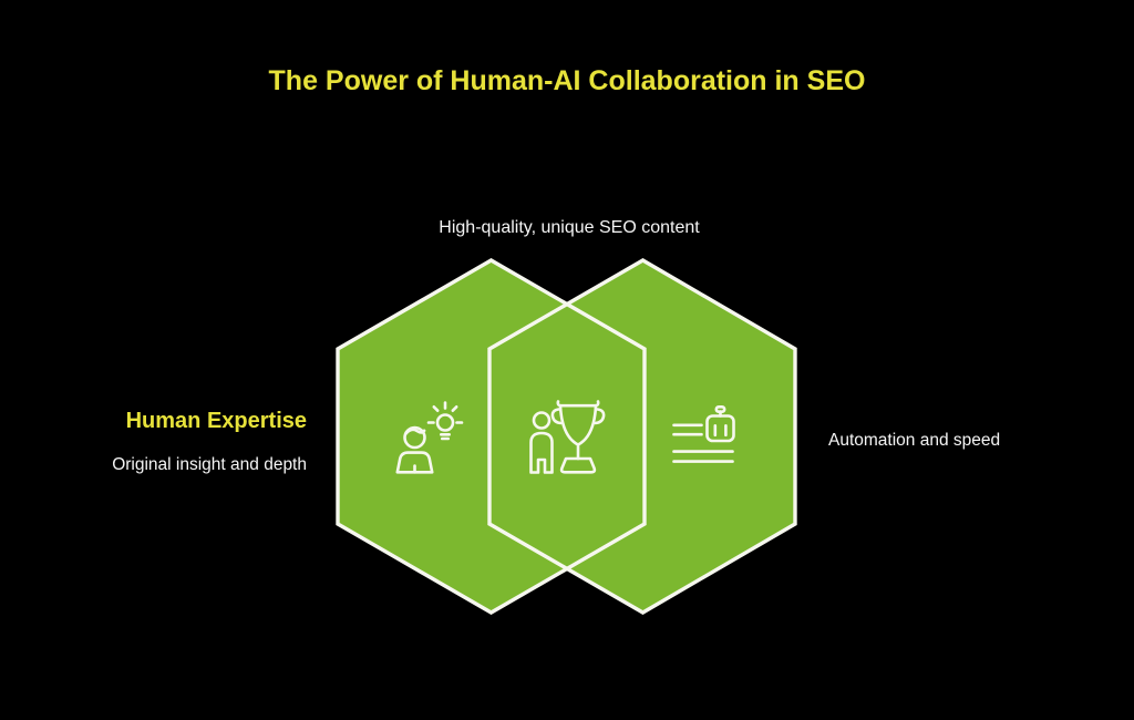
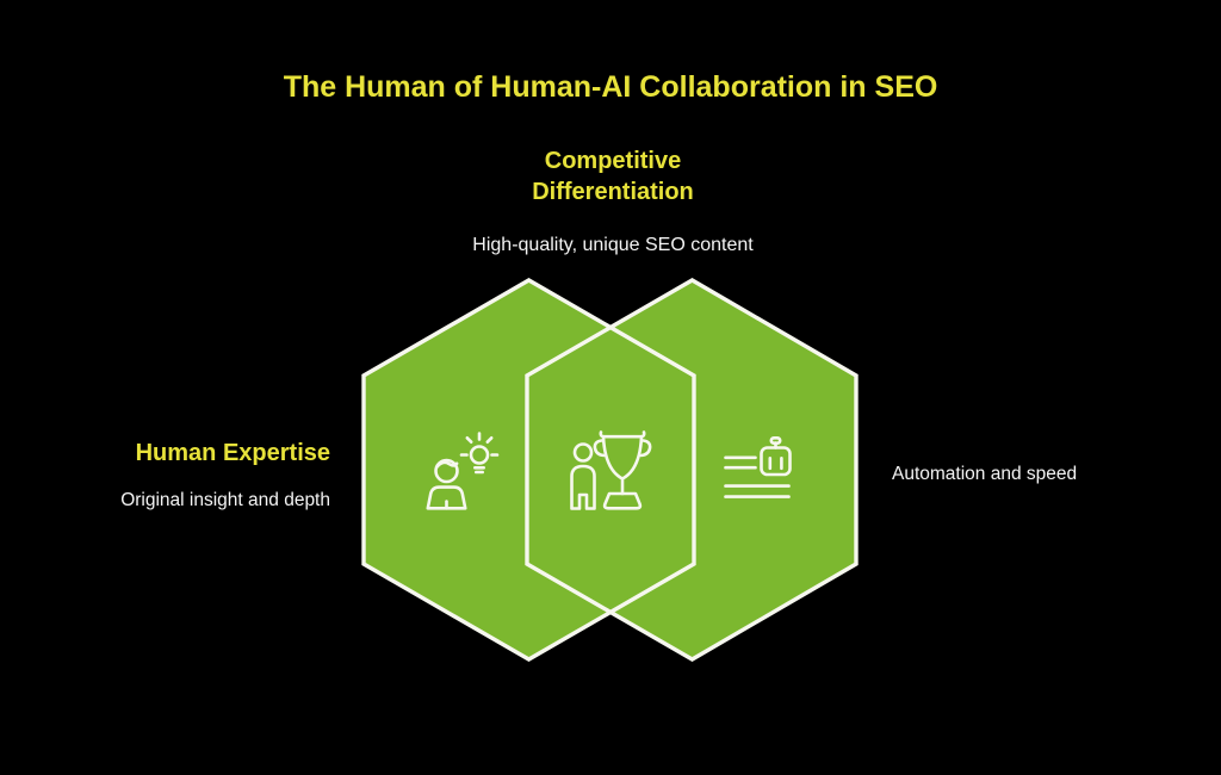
- The Power of Human-AI Collaboration in SEO
+ The Human of Human-AI Collaboration in SEO
+ Competitive Differentiation
  High-quality, unique SEO content
  Human Expertise
  Original insight and depth
  Automation and speed
